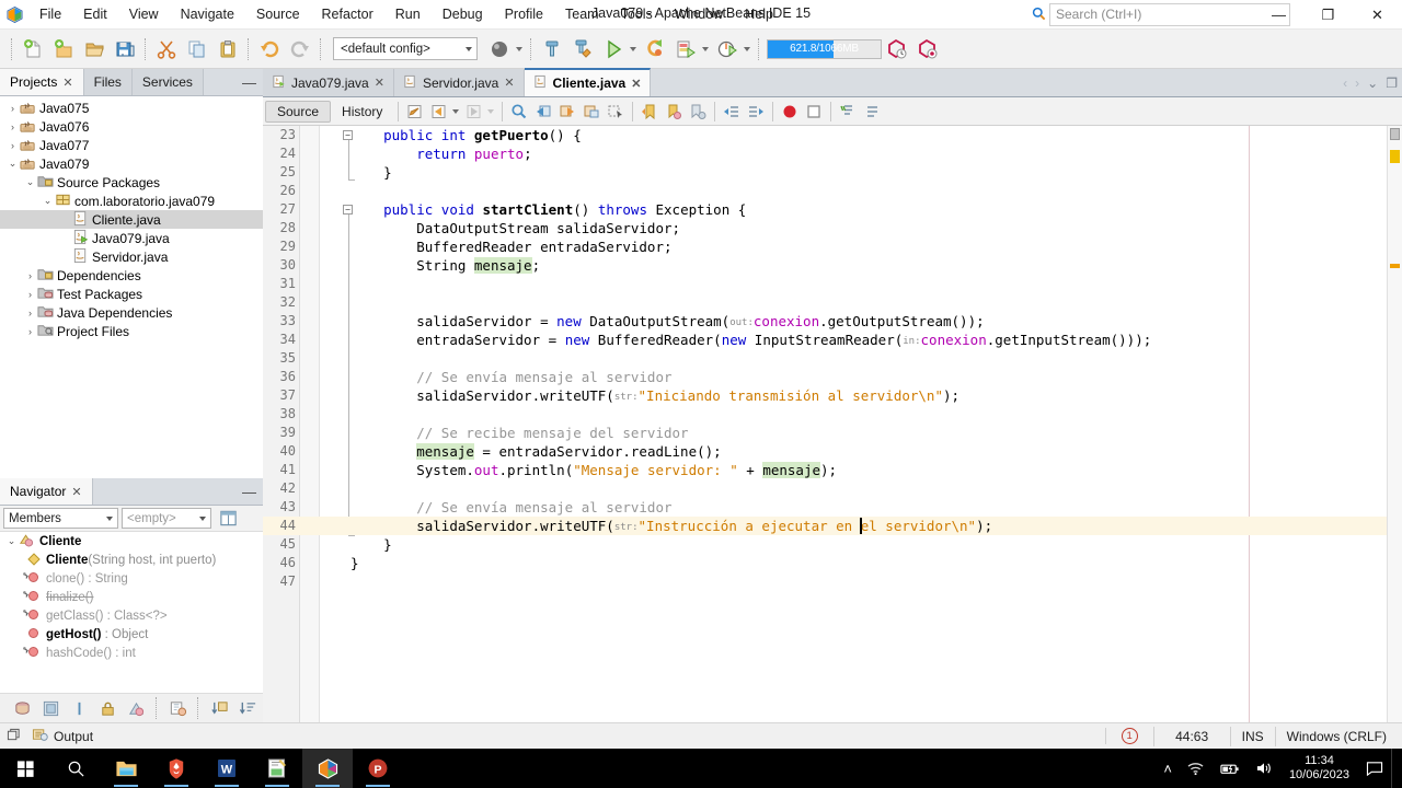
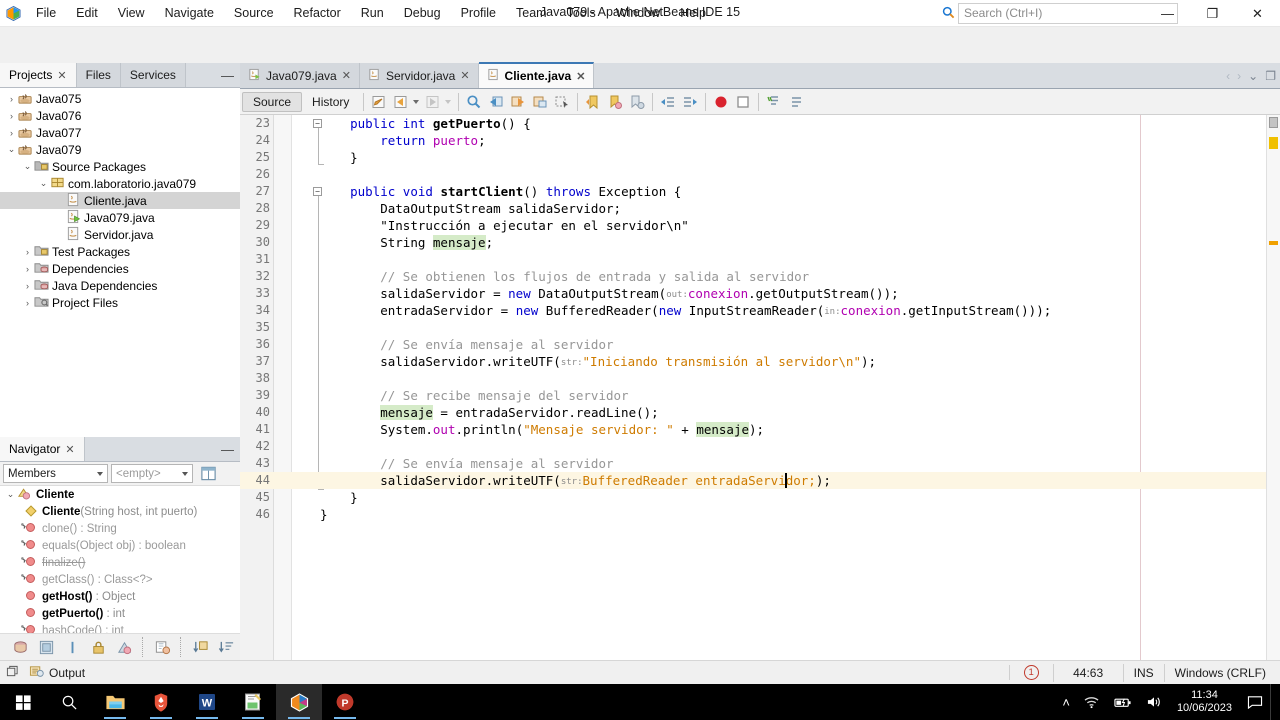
  File
  Edit
  View
  Navigate
  Source
  Refactor
  Run
  Debug
  Profile
  Team
  Tools
  Window
  Help
  Java079 - Apache NetBeans IDE 15
  Search (Ctrl+I)
  —
  ❐
  ✕
- <default config>
- 621.8/1066MB
  Projects
  ✕
  Files
  Services
  —
  ›
  Java075
  ›
  Java076
  ›
  Java077
  ⌄
  Java079
  ⌄
  Source Packages
  ⌄
  com.laboratorio.java079
  Cliente.java
  Java079.java
  Servidor.java
  ›
- Dependencies
+ Test Packages
  ›
- Test Packages
+ Dependencies
  ›
  Java Dependencies
  ›
  Project Files
  Navigator
  ✕
  —
  Members
  <empty>
  ⌄
  Cliente
  Cliente(String host, int puerto)
  clone() : String
+ equals(Object obj) : boolean
  finalize()
  getClass() : Class<?>
  getHost() : Object
+ getPuerto() : int
  hashCode() : int
  Java079.java
  ✕
  Servidor.java
  ✕
  Cliente.java
  ✕
  ‹
  ›
  ⌄
  ❐
  Source
  History
  −
  −
  23
  public int getPuerto() {
  24
  return puerto;
  25
  }
  26
  27
  public void startClient() throws Exception {
  28
  DataOutputStream salidaServidor;
  29
- BufferedReader entradaServidor;
+ "Instrucción a ejecutar en el servidor\n"
  30
  String mensaje;
  31
  32
+ // Se obtienen los flujos de entrada y salida al servidor
  33
  salidaServidor = new DataOutputStream(out:conexion.getOutputStream());
  34
  entradaServidor = new BufferedReader(new InputStreamReader(in:conexion.getInputStream()));
  35
  36
  // Se envía mensaje al servidor
  37
  salidaServidor.writeUTF(str:"Iniciando transmisión al servidor\n");
  38
  39
  // Se recibe mensaje del servidor
  40
  mensaje = entradaServidor.readLine();
  41
  System.out.println("Mensaje servidor: " + mensaje);
  42
  43
  // Se envía mensaje al servidor
  44
- salidaServidor.writeUTF(str:"Instrucción a ejecutar en el servidor\n");
+ salidaServidor.writeUTF(str:BufferedReader entradaServidor;);
  45
  }
  46
  }
- 47
  Output
  1
  44:63
  INS
  Windows (CRLF)
  W
  P
  ˄
  11:34
  10/06/2023
